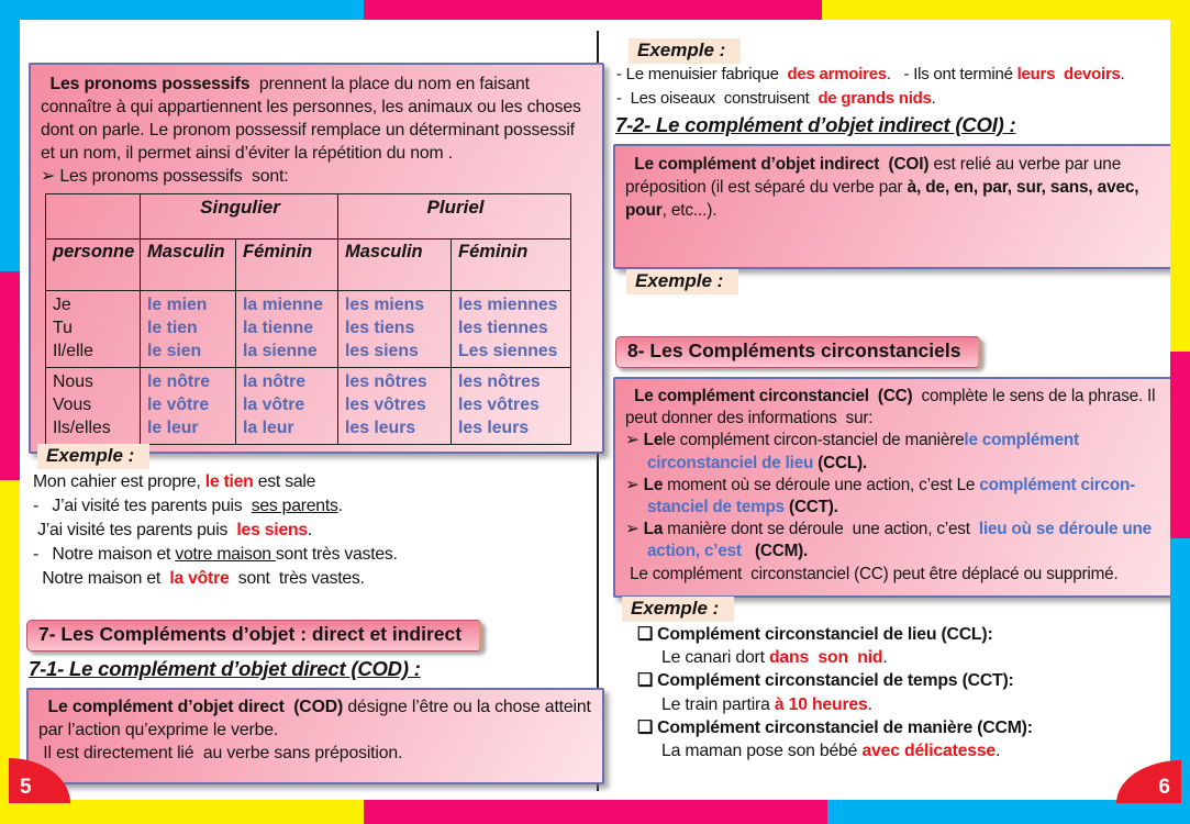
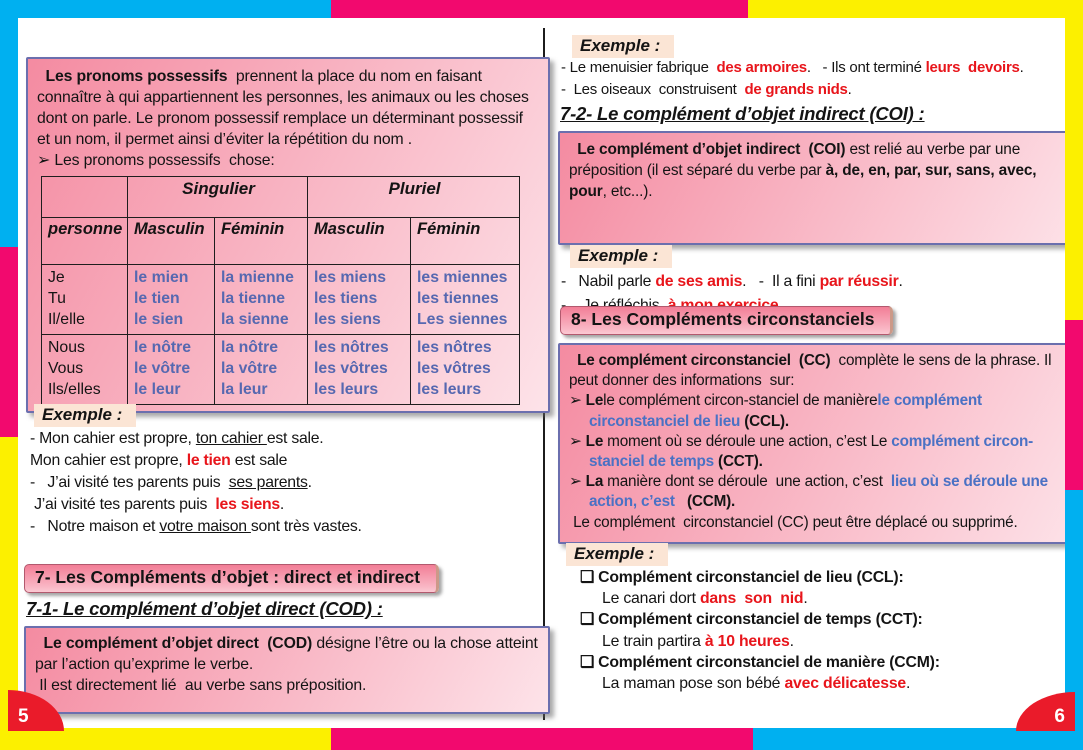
  Les pronoms possessifs prennent la place du nom en faisant connaître à qui appartiennent les personnes, les animaux ou les choses dont on parle. Le pronom possessif remplace un déterminant possessif et un nom, il permet ainsi d’éviter la répétition du nom .
- ➢ Les pronoms possessifs sont:
+ ➢ Les pronoms possessifs chose:
  	Singulier	Pluriel
  personne	Masculin	Féminin	Masculin	Féminin
  Je Tu Il/elle	le mien le tien le sien	la mienne la tienne la sienne	les miens les tiens les siens	les miennes les tiennes Les siennes
  Nous Vous Ils/elles	le nôtre le vôtre le leur	la nôtre la vôtre la leur	les nôtres les vôtres les leurs	les nôtres les vôtres les leurs
  Exemple :
+ - Mon cahier est propre, ton cahier est sale.
  Mon cahier est propre, le tien est sale
  - J’ai visité tes parents puis ses parents.
  J’ai visité tes parents puis les siens.
  - Notre maison et votre maison sont très vastes.
- Notre maison et la vôtre sont très vastes.
  7- Les Compléments d’objet : direct et indirect
  7-1- Le complément d’objet direct (COD) :
  Le complément d’objet direct (COD) désigne l’être ou la chose atteint par l’action qu’exprime le verbe.
  Il est directement lié au verbe sans préposition.
  5
  Exemple :
  - Le menuisier fabrique des armoires. - Ils ont terminé leurs devoirs.
  - Les oiseaux construisent de grands nids.
  7-2- Le complément d’objet indirect (COI) :
  Le complément d’objet indirect (COI) est relié au verbe par une préposition (il est séparé du verbe par à, de, en, par, sur, sans, avec, pour, etc...).
  Exemple :
+ - Nabil parle de ses amis. - Il a fini par réussir.
  8- Les Compléments circonstanciels
  Le complément circonstanciel (CC) complète le sens de la phrase. Il peut donner des informations sur:
  ➢ Lele complément circon-stanciel de manièrele complément circonstanciel de lieu (CCL).
  ➢ Le moment où se déroule une action, c’est Le complément circon-stanciel de temps (CCT).
  ➢ La manière dont se déroule une action, c’est lieu où se déroule une action, c’est (CCM).
  Le complément circonstanciel (CC) peut être déplacé ou supprimé.
  Exemple :
  ❑ Complément circonstanciel de lieu (CCL):
  Le canari dort dans son nid.
  ❑ Complément circonstanciel de temps (CCT):
  Le train partira à 10 heures.
  ❑ Complément circonstanciel de manière (CCM):
  La maman pose son bébé avec délicatesse.
  6
